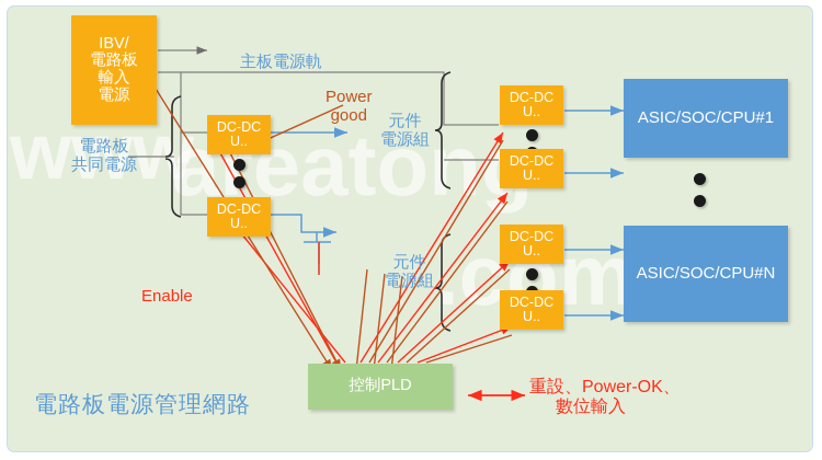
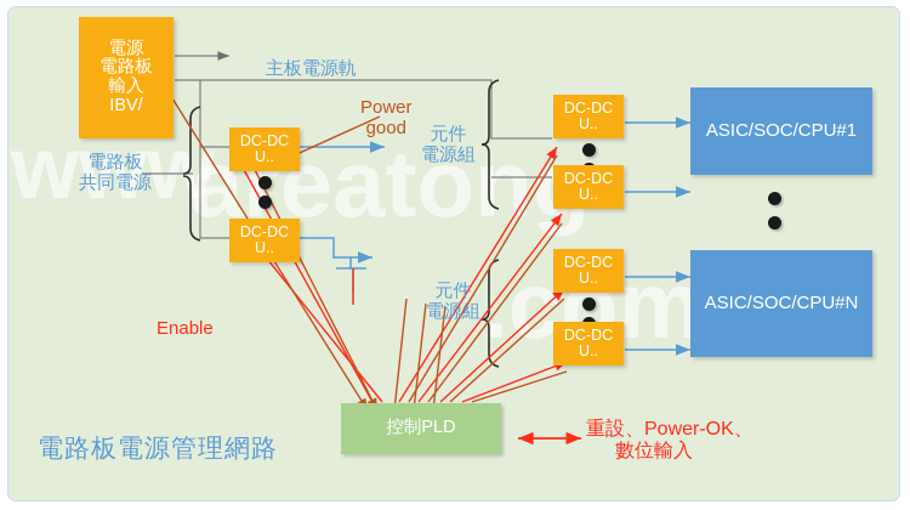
  www
  aeaton
  .cm
- IBV/
+ 電源
  電路板
  輸入
- 電源
+ IBV/
  DC-DC
  U..
  DC-DC
  U..
  DC-DC
  U..
  DC-DC
  U..
  DC-DC
  U..
  DC-DC
  U..
  ASIC/SOC/CPU#1
  ASIC/SOC/CPU#N
  控制PLD
  主板電源軌
  Power
  good
  元件
  電源組
  元件
  電源組
  電路板
  共同電源
  Enable
  重設、Power-OK、
  數位輸入
  電路板電源管理網路
